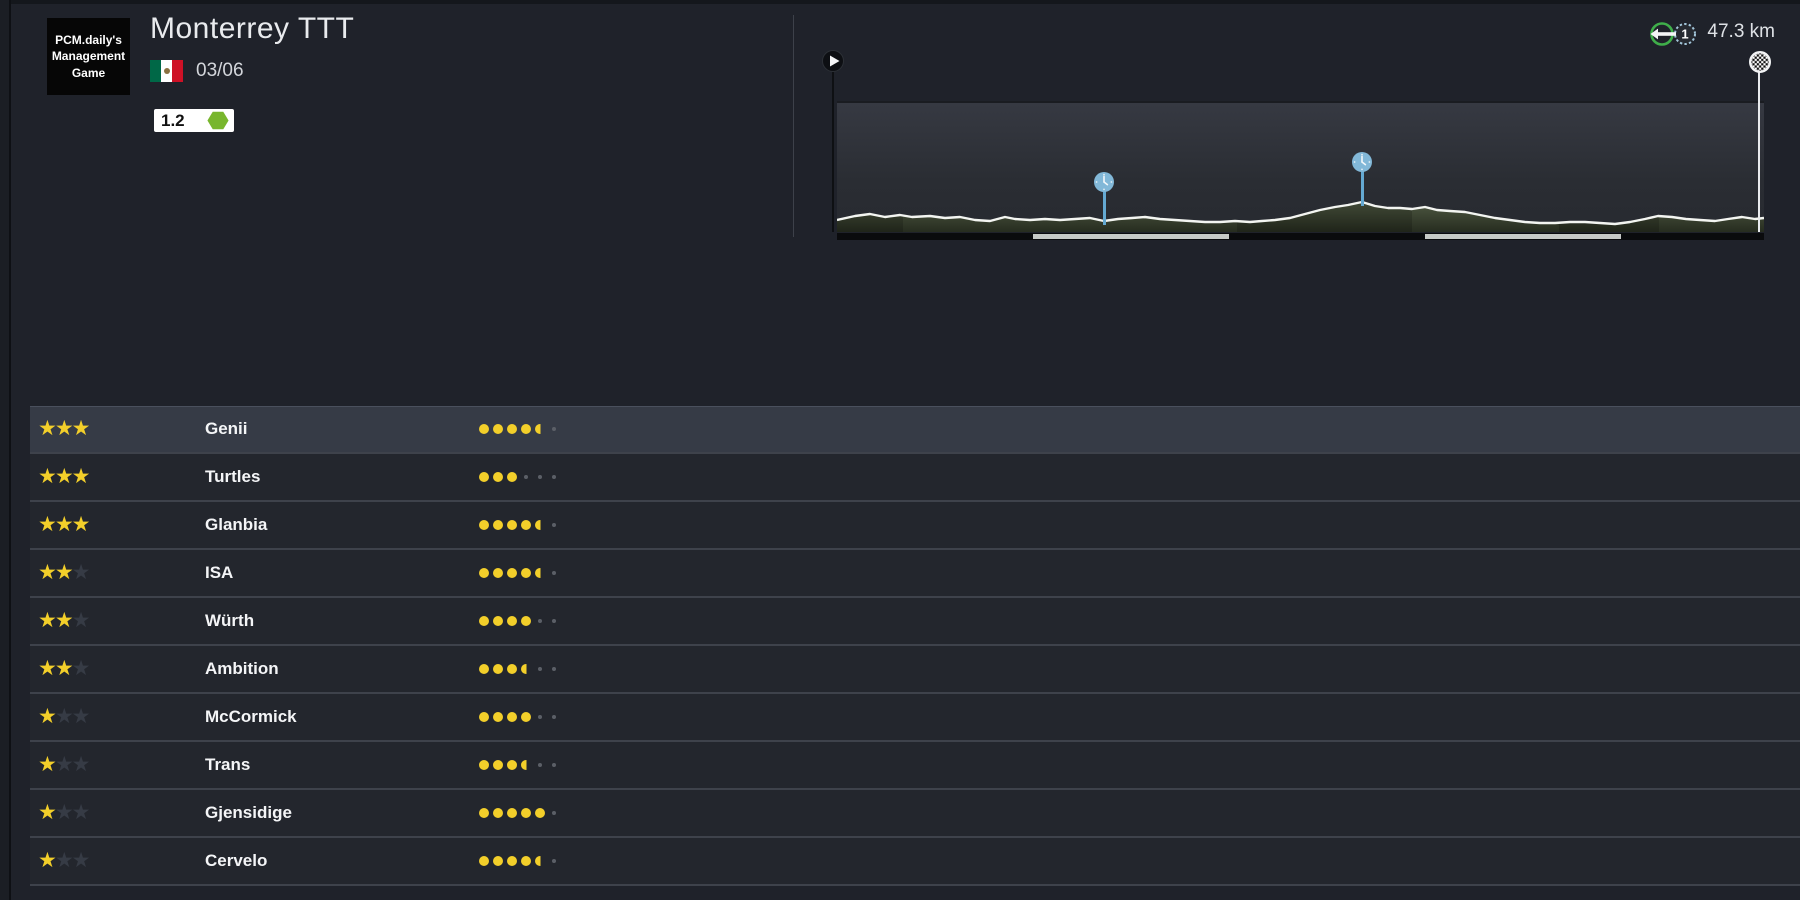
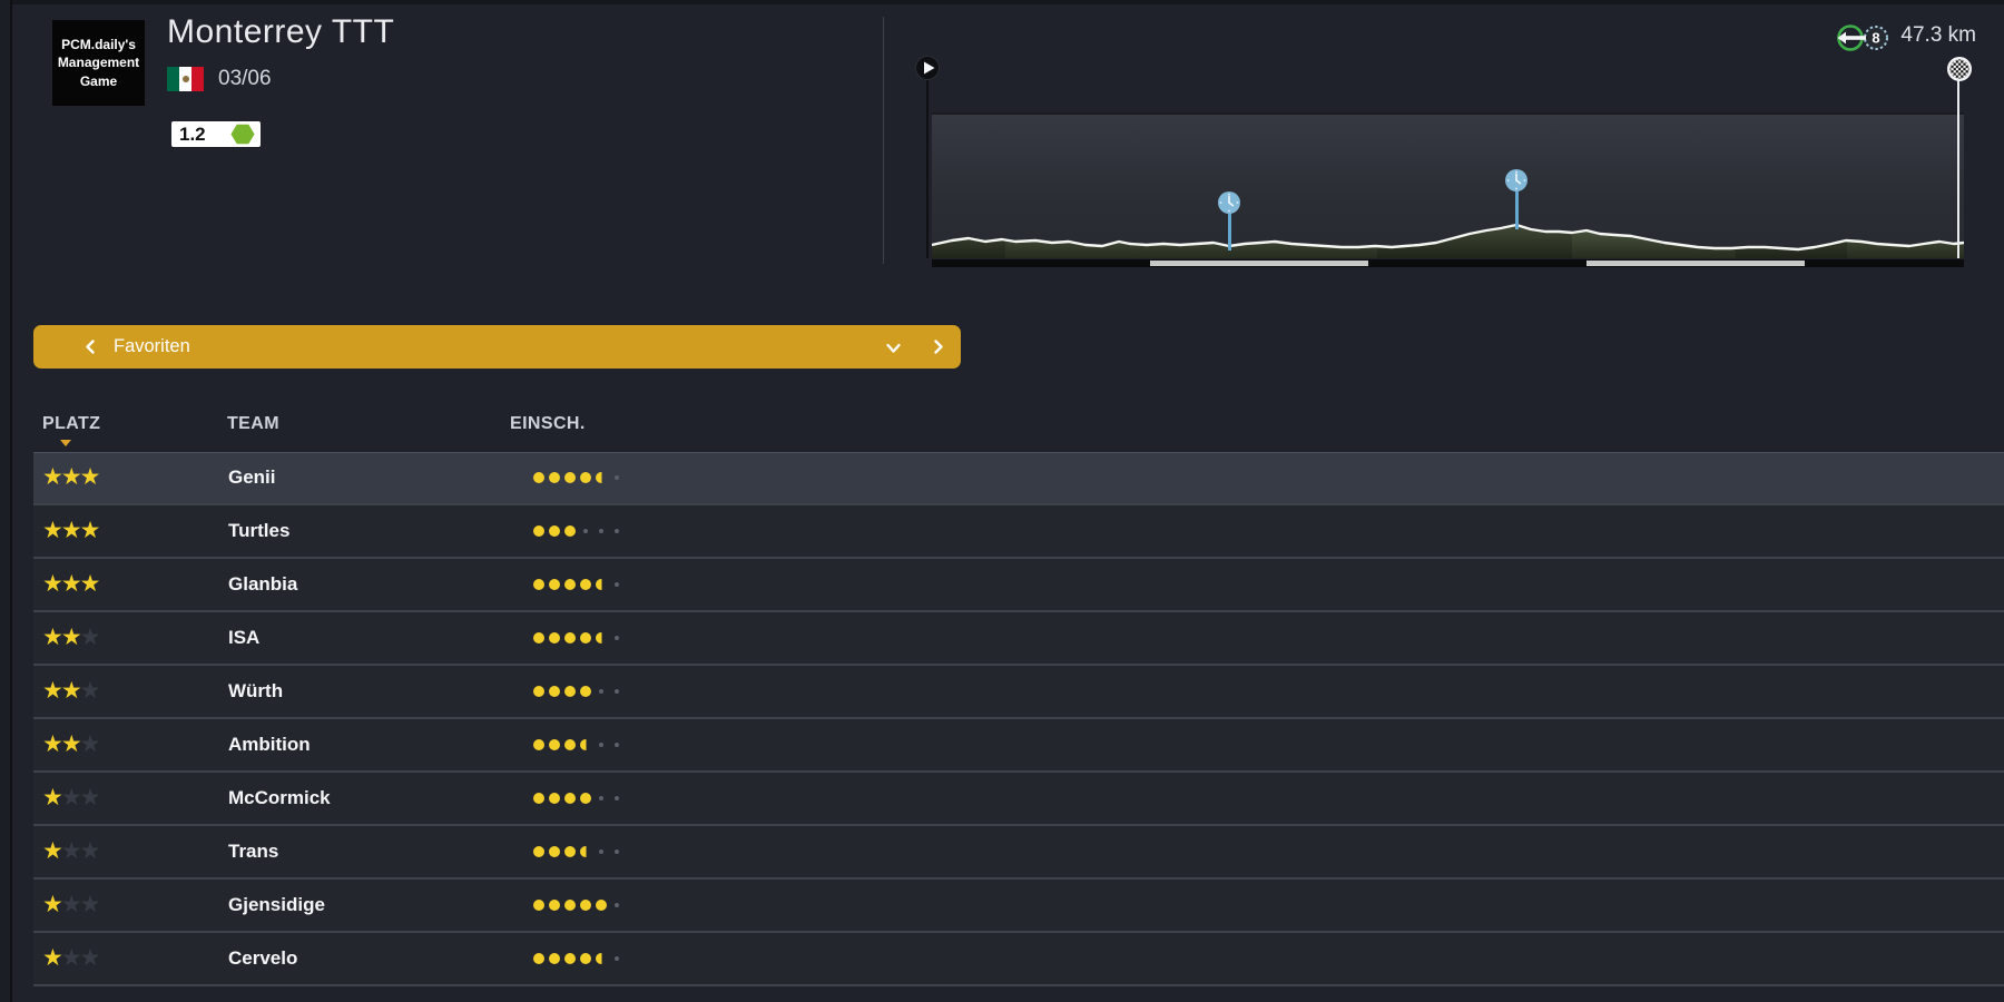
  PCM.daily's
  Management
  Game
  Monterrey TTT
  03/06
  1.2
- 1
+ 8
  47.3 km
+ Favoriten
+ PLATZ
+ TEAM
+ EINSCH.
  ★★★
  Genii
  ★★★
  Turtles
  ★★★
  Glanbia
  ★★★
  ISA
  ★★★
  Würth
  ★★★
  Ambition
  ★★★
  McCormick
  ★★★
  Trans
  ★★★
  Gjensidige
  ★★★
  Cervelo
